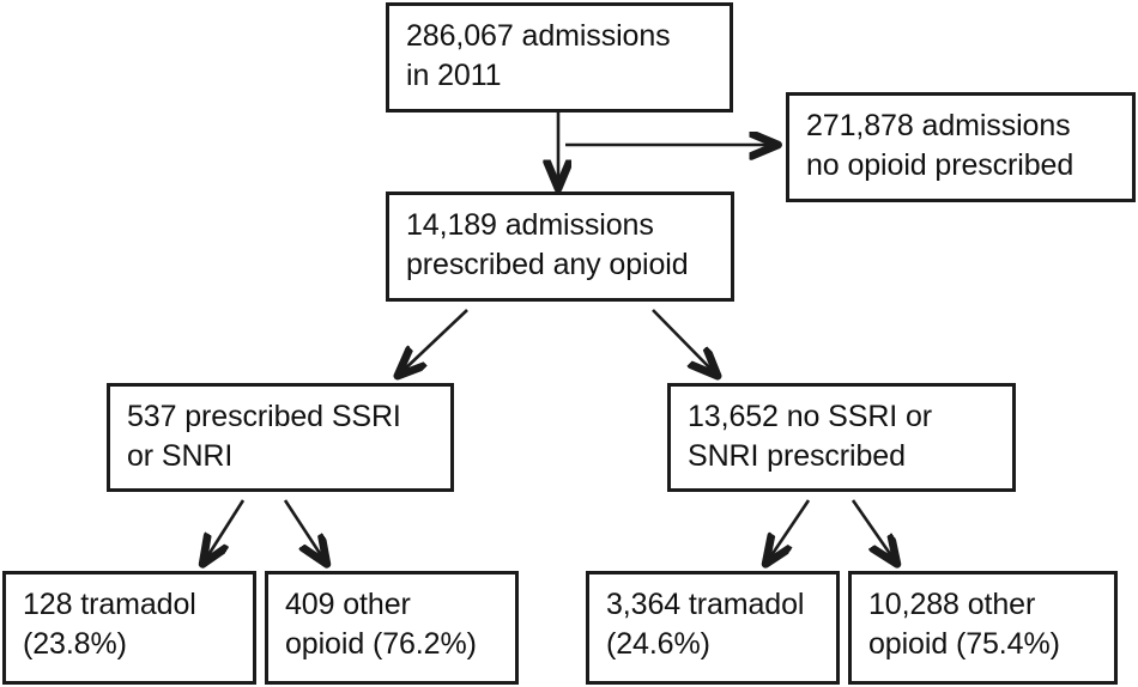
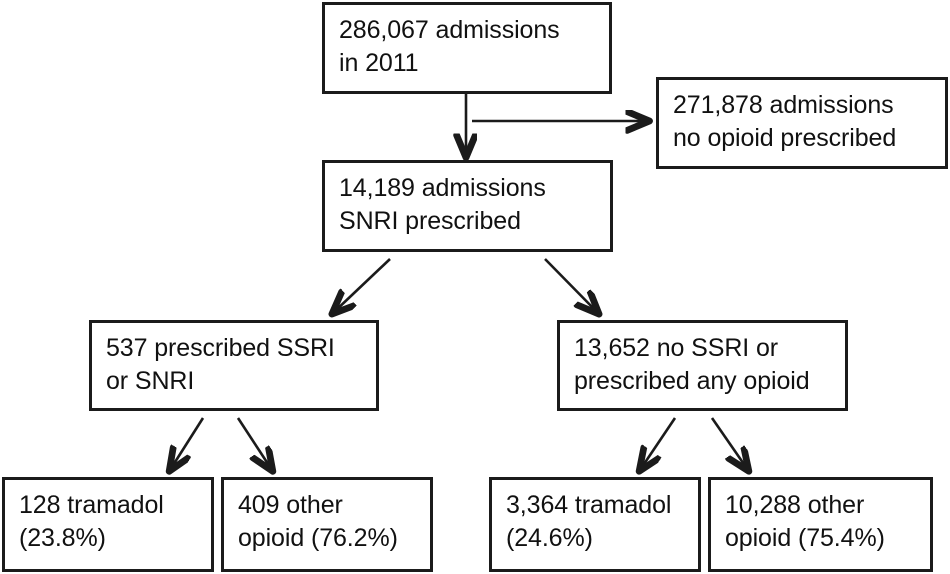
  286,067 admissions
  in 2011
  271,878 admissions
  no opioid prescribed
  14,189 admissions
- prescribed any opioid
+ SNRI prescribed
  537 prescribed SSRI
  or SNRI
  13,652 no SSRI or
- SNRI prescribed
+ prescribed any opioid
  128 tramadol
  (23.8%)
  409 other
  opioid (76.2%)
  3,364 tramadol
  (24.6%)
  10,288 other
  opioid (75.4%)
